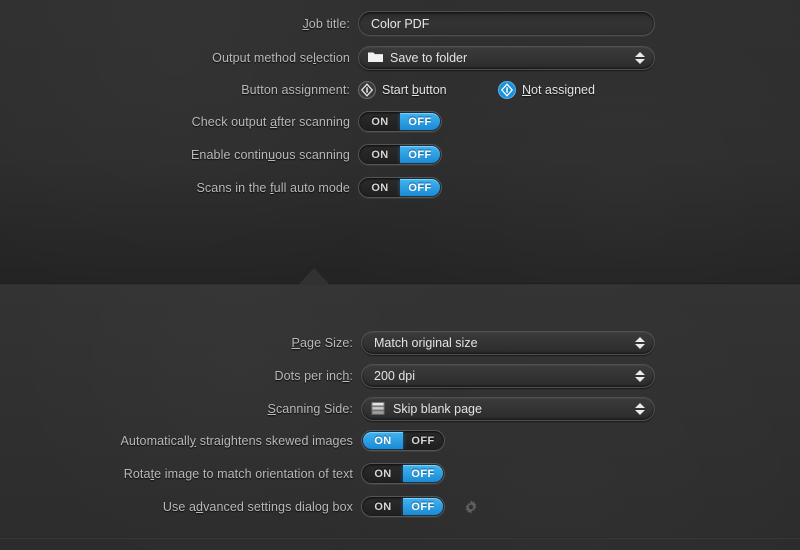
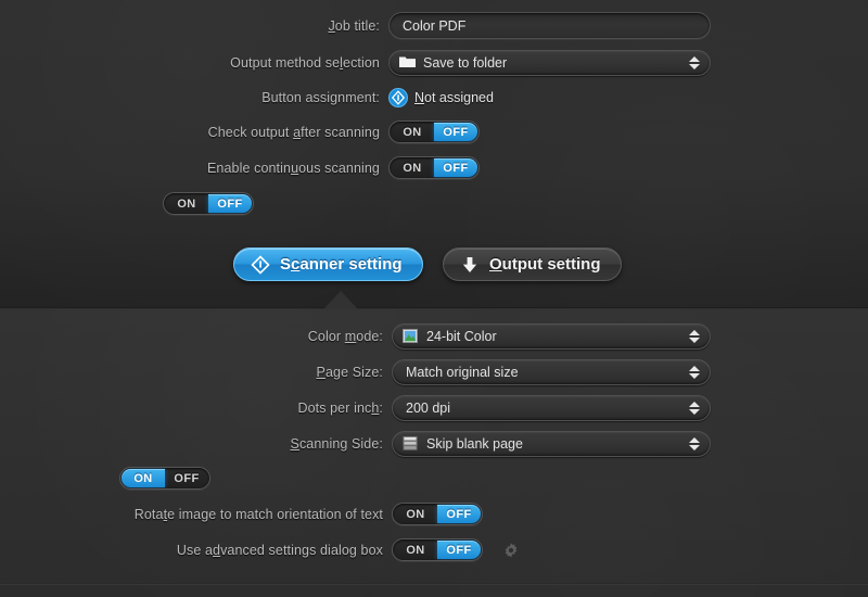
  Job title:
  Color PDF
  Output method selection
  Save to folder
  Button assignment:
- Start button
  Not assigned
  Check output after scanning
  ON
  OFF
  Enable continuous scanning
  ON
  OFF
- Scans in the full auto mode
  ON
  OFF
+ Scanner setting
+ Output setting
+ Color mode:
+ 24-bit Color
  Page Size:
  Match original size
  Dots per inch:
  200 dpi
  Scanning Side:
  Skip blank page
- Automatically straightens skewed images
  ON
  OFF
  Rotate image to match orientation of text
  ON
  OFF
  Use advanced settings dialog box
  ON
  OFF
